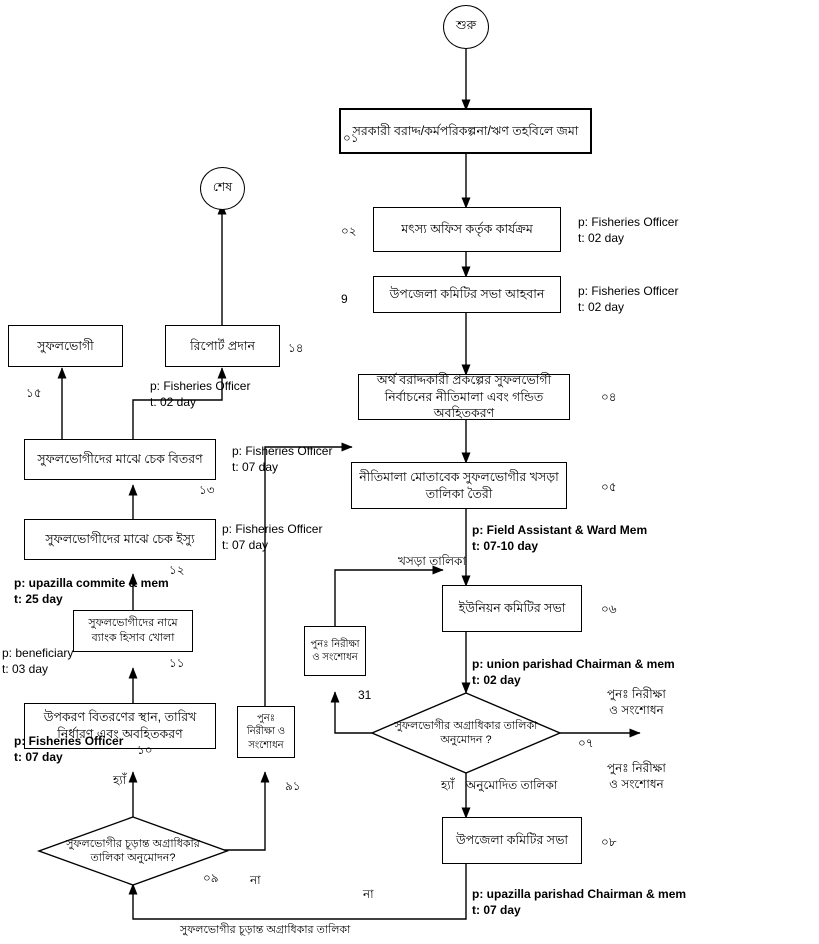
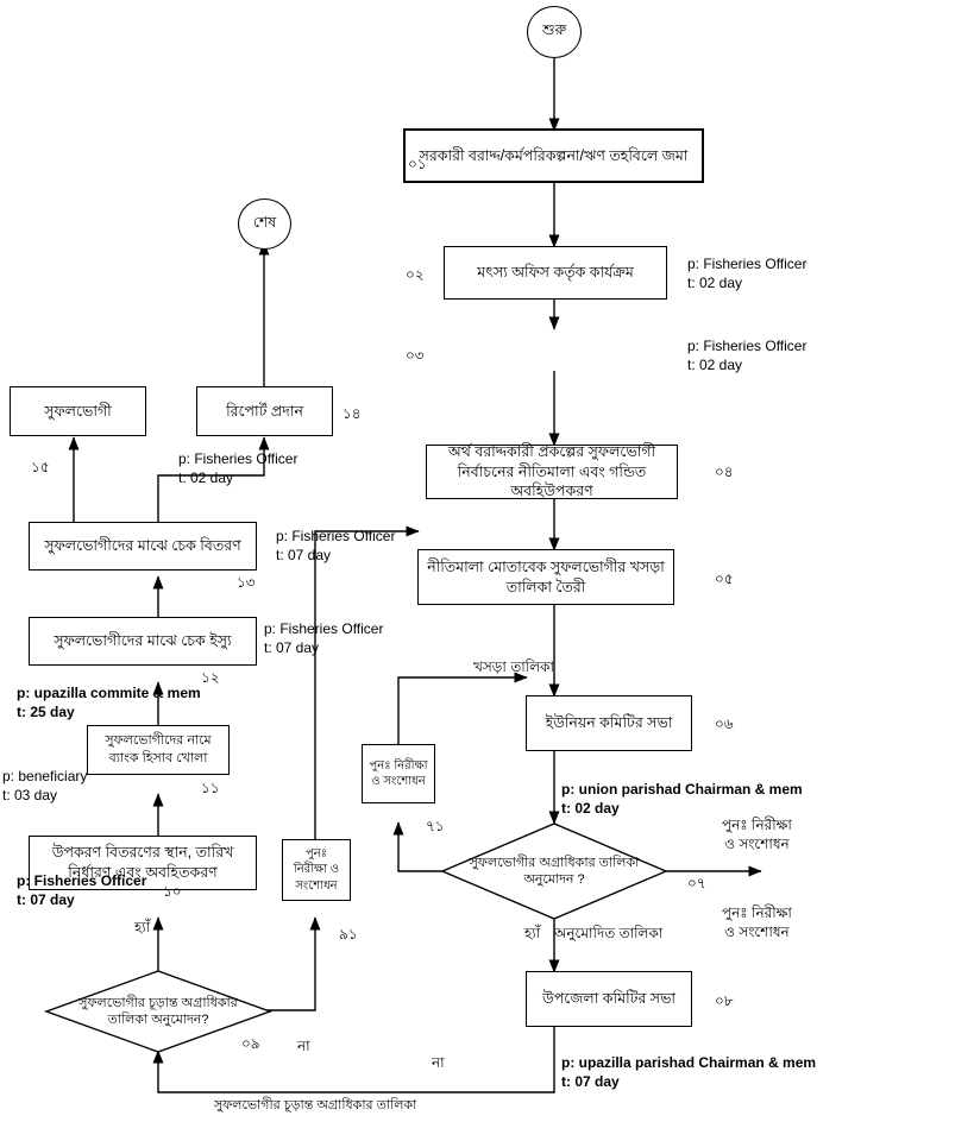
  শুরু
  শেষ
  সরকারী বরাদ্দ/কর্মপরিকল্পনা/ঋণ তহবিলে জমা
  ০১
  মৎস্য অফিস কর্তৃক কার্যক্রম
  ০২
  p: Fisheries Officer
  t: 02 day
- উপজেলা কমিটির সভা আহবান
- 9
+ ০৩
  p: Fisheries Officer
  t: 02 day
- অর্থ বরাদ্দকারী প্রকল্পের সুফলভোগী নির্বাচনের নীতিমালা এবং গন্ডিত অবহিতকরণ
+ অর্থ বরাদ্দকারী প্রকল্পের সুফলভোগী নির্বাচনের নীতিমালা এবং গন্ডিত অবহিউপকরণ
  ০৪
  নীতিমালা মোতাবেক সুফলভোগীর খসড়া তালিকা তৈরী
  ০৫
- p: Field Assistant & Ward Mem
- t: 07-10 day
  ইউনিয়ন কমিটির সভা
  ০৬
  p: union parishad Chairman & mem
  t: 02 day
  উপজেলা কমিটির সভা
  ০৮
  p: upazilla parishad Chairman & mem
  t: 07 day
  উপকরণ বিতরণের স্থান, তারিখ নির্ধারণ এবং অবহিতকরণ
  ১০
  p: Fisheries Officer
  t: 07 day
  সুফলভোগীদের নামে ব্যাংক হিসাব খোলা
  ১১
  p: beneficiary
  t: 03 day
  সুফলভোগীদের মাঝে চেক ইস্যু
  ১২
  p: upazilla commite & mem
  t: 25 day
  p: Fisheries Officer
  t: 07 day
  সুফলভোগীদের মাঝে চেক বিতরণ
  ১৩
  p: Fisheries Officer
  t: 07 day
  রিপোর্ট প্রদান
  ১৪
  p: Fisheries Officer
  t: 02 day
  সুফলভোগী
  ১৫
  পুনঃ নিরীক্ষা ও সংশোধন
  পুনঃ নিরীক্ষা ও সংশোধন
  সুফলভোগীর অগ্রাধিকার তালিকা অনুমোদন ?
  ০৭
  সুফলভোগীর চূড়ান্ত অগ্রাধিকার তালিকা অনুমোদন?
  ০৯
  খসড়া তালিকা
  হ্যাঁ
  না
  অনুমোদিত তালিকা
  পুনঃ নিরীক্ষা
  ও সংশোধন
  পুনঃ নিরীক্ষা
  ও সংশোধন
  হ্যাঁ
  না
  সুফলভোগীর চূড়ান্ত অগ্রাধিকার তালিকা
- 31
+ ৭১
  ৯১
